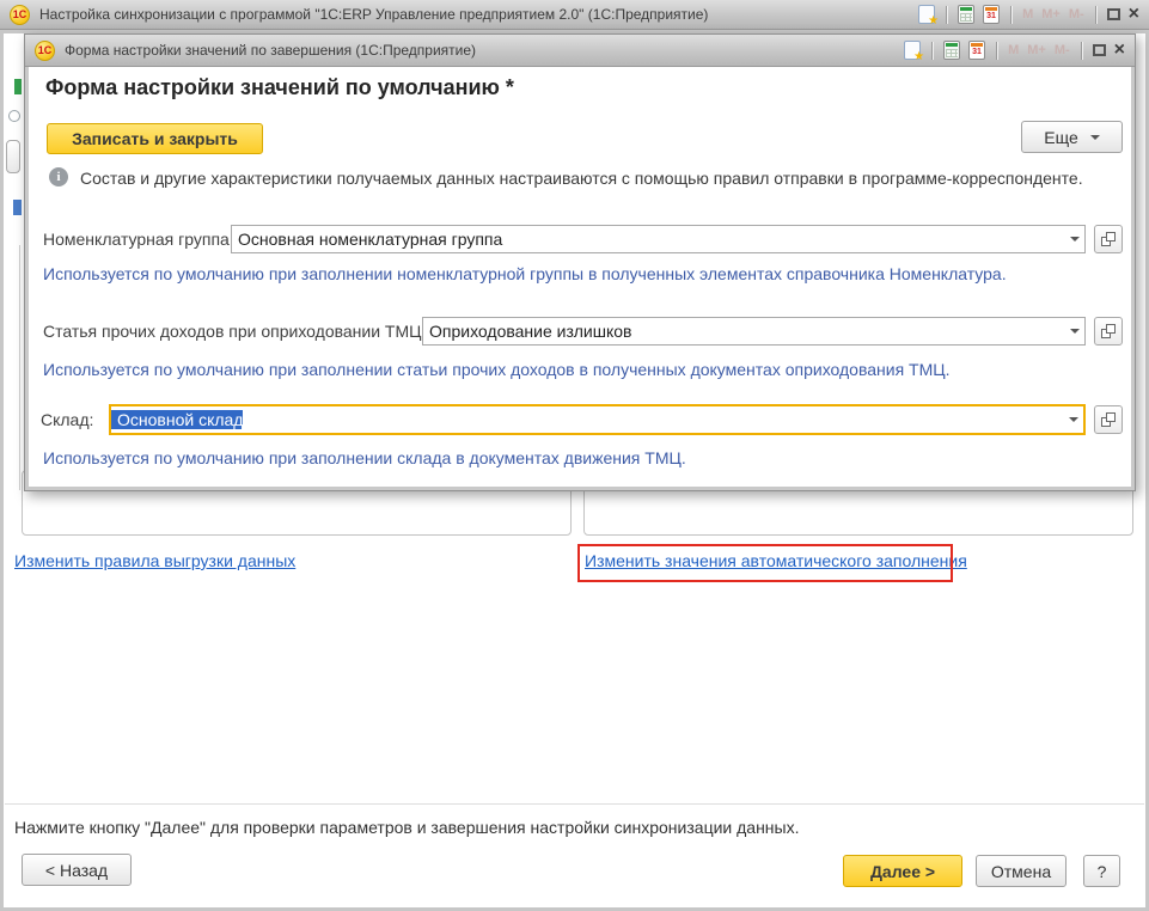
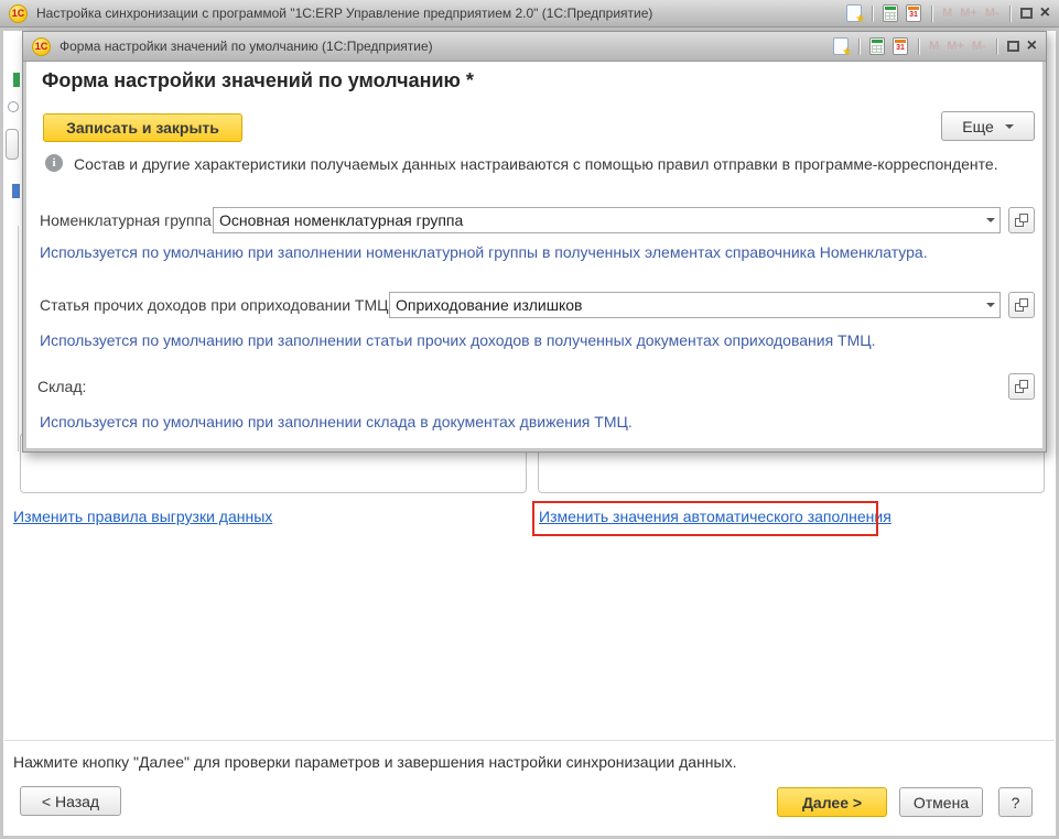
  1С
  Настройка синхронизации с программой "1С:ERP Управление предприятием 2.0" (1С:Предприятие)
  ★
  M
  M+
  M-
  ×
  Изменить правила выгрузки данных
  Изменить значения автоматического заполнения
  Нажмите кнопку "Далее" для проверки параметров и завершения настройки синхронизации данных.
  < Назад
  Далее >
  Отмена
  ?
  1С
- Форма настройки значений по завершения (1С:Предприятие)
+ Форма настройки значений по умолчанию (1С:Предприятие)
  ★
  M
  M+
  M-
  ×
  Форма настройки значений по умолчанию *
  Записать и закрыть
  Еще
  i
  Состав и другие характеристики получаемых данных настраиваются с помощью правил отправки в программе-корреспонденте.
  Номенклатурная группа
  Основная номенклатурная группа
  Используется по умолчанию при заполнении номенклатурной группы в полученных элементах справочника Номенклатура.
  Статья прочих доходов при оприходовании ТМЦ
  Оприходование излишков
  Используется по умолчанию при заполнении статьи прочих доходов в полученных документах оприходования ТМЦ.
  Склад:
- Основной склад
  Используется по умолчанию при заполнении склада в документах движения ТМЦ.
